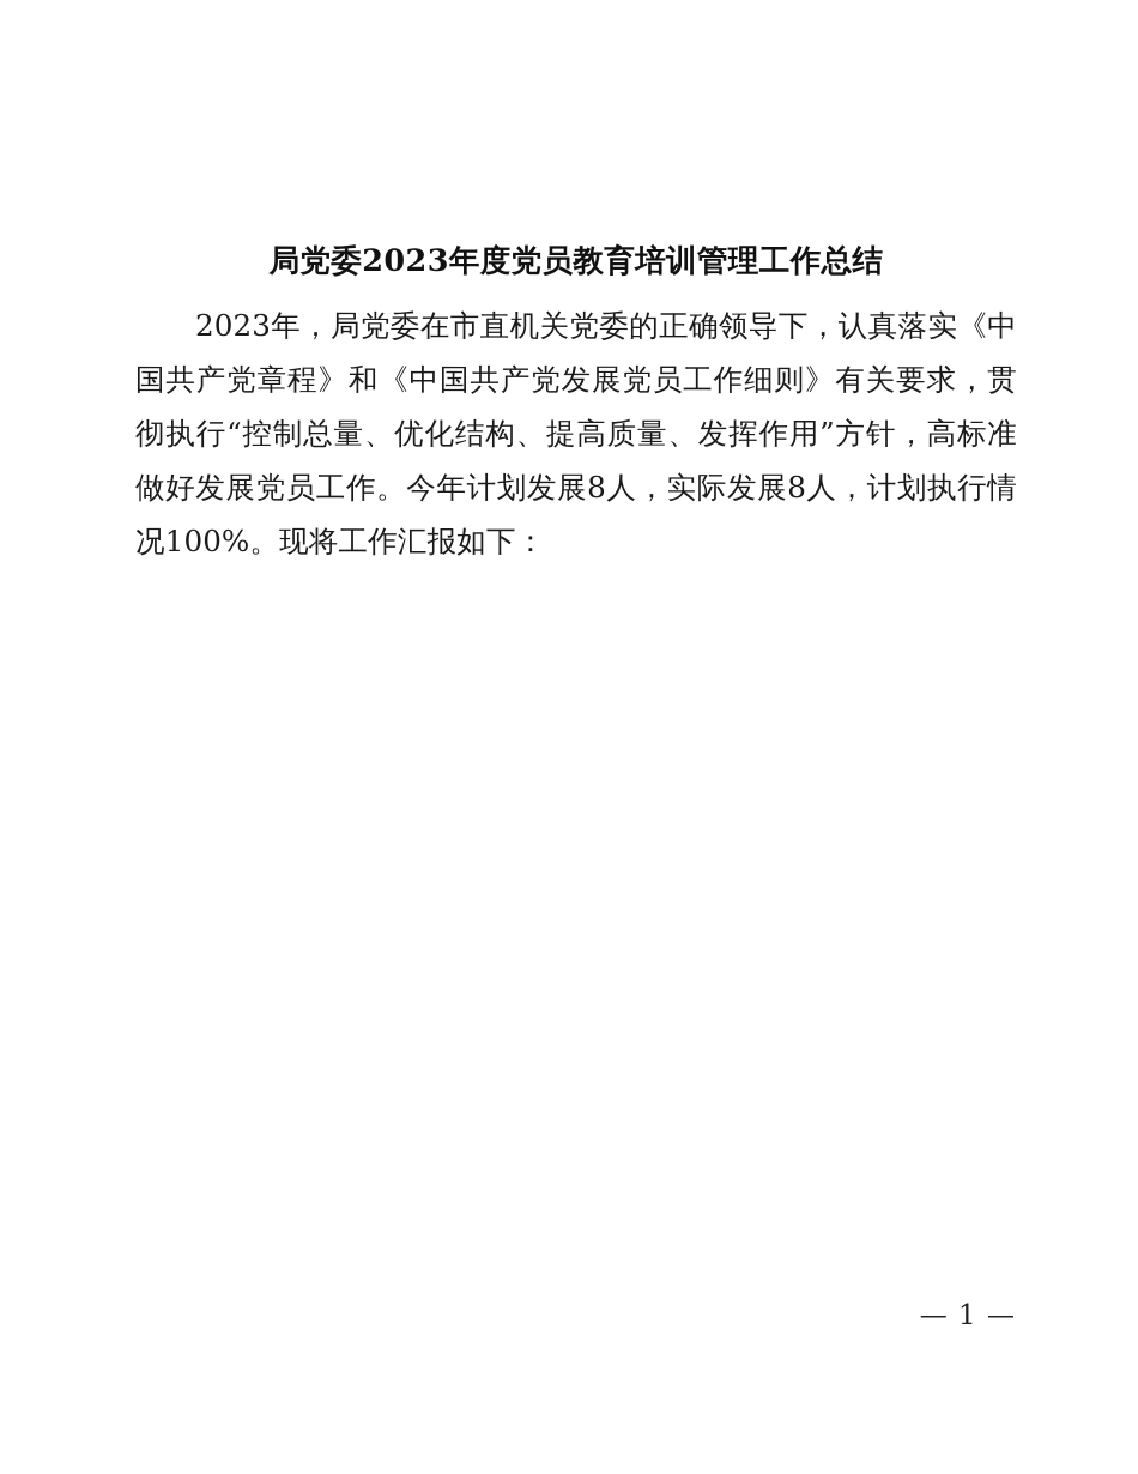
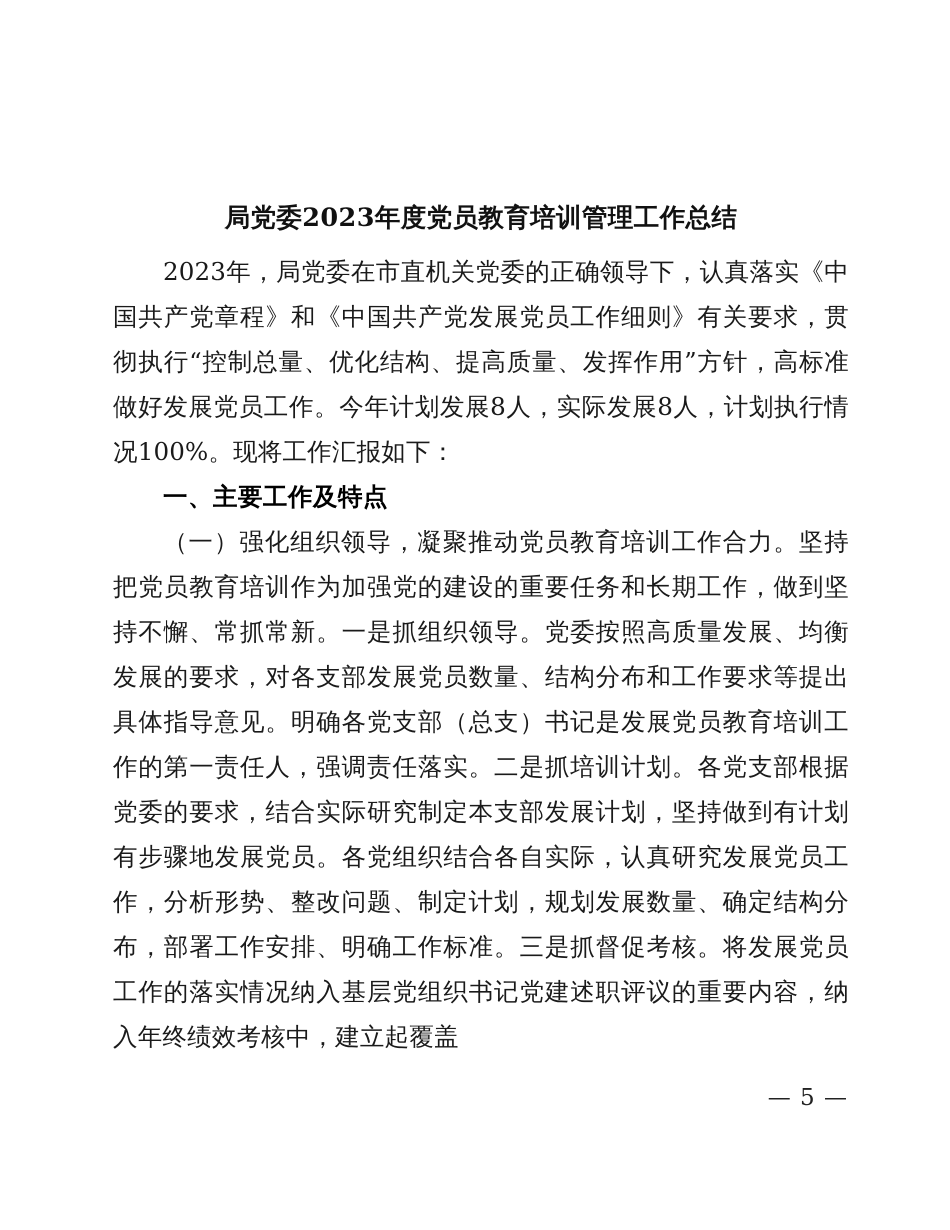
  局党委2023年度党员教育培训管理工作总结
  2023年，局党委在市直机关党委的正确领导下，认真落实《中国共产党章程》和《中国共产党发展党员工作细则》有关要求，贯彻执行“控制总量、优化结构、提高质量、发挥作用”方针，高标准做好发展党员工作。今年计划发展8人，实际发展8人，计划执行情况100%。现将工作汇报如下：
+ 一、主要工作及特点
+ （一）强化组织领导，凝聚推动党员教育培训工作合力。坚持把党员教育培训作为加强党的建设的重要任务和长期工作，做到坚持不懈、常抓常新。一是抓组织领导。党委按照高质量发展、均衡发展的要求，对各支部发展党员数量、结构分布和工作要求等提出具体指导意见。明确各党支部（总支）书记是发展党员教育培训工作的第一责任人，强调责任落实。二是抓培训计划。各党支部根据党委的要求，结合实际研究制定本支部发展计划，坚持做到有计划有步骤地发展党员。各党组织结合各自实际，认真研究发展党员工作，分析形势、整改问题、制定计划，规划发展数量、确定结构分布，部署工作安排、明确工作标准。三是抓督促考核。将发展党员工作的落实情况纳入基层党组织书记党建述职评议的重要内容，纳入年终绩效考核中，建立起覆盖
- — 1 —
+ — 5 —
